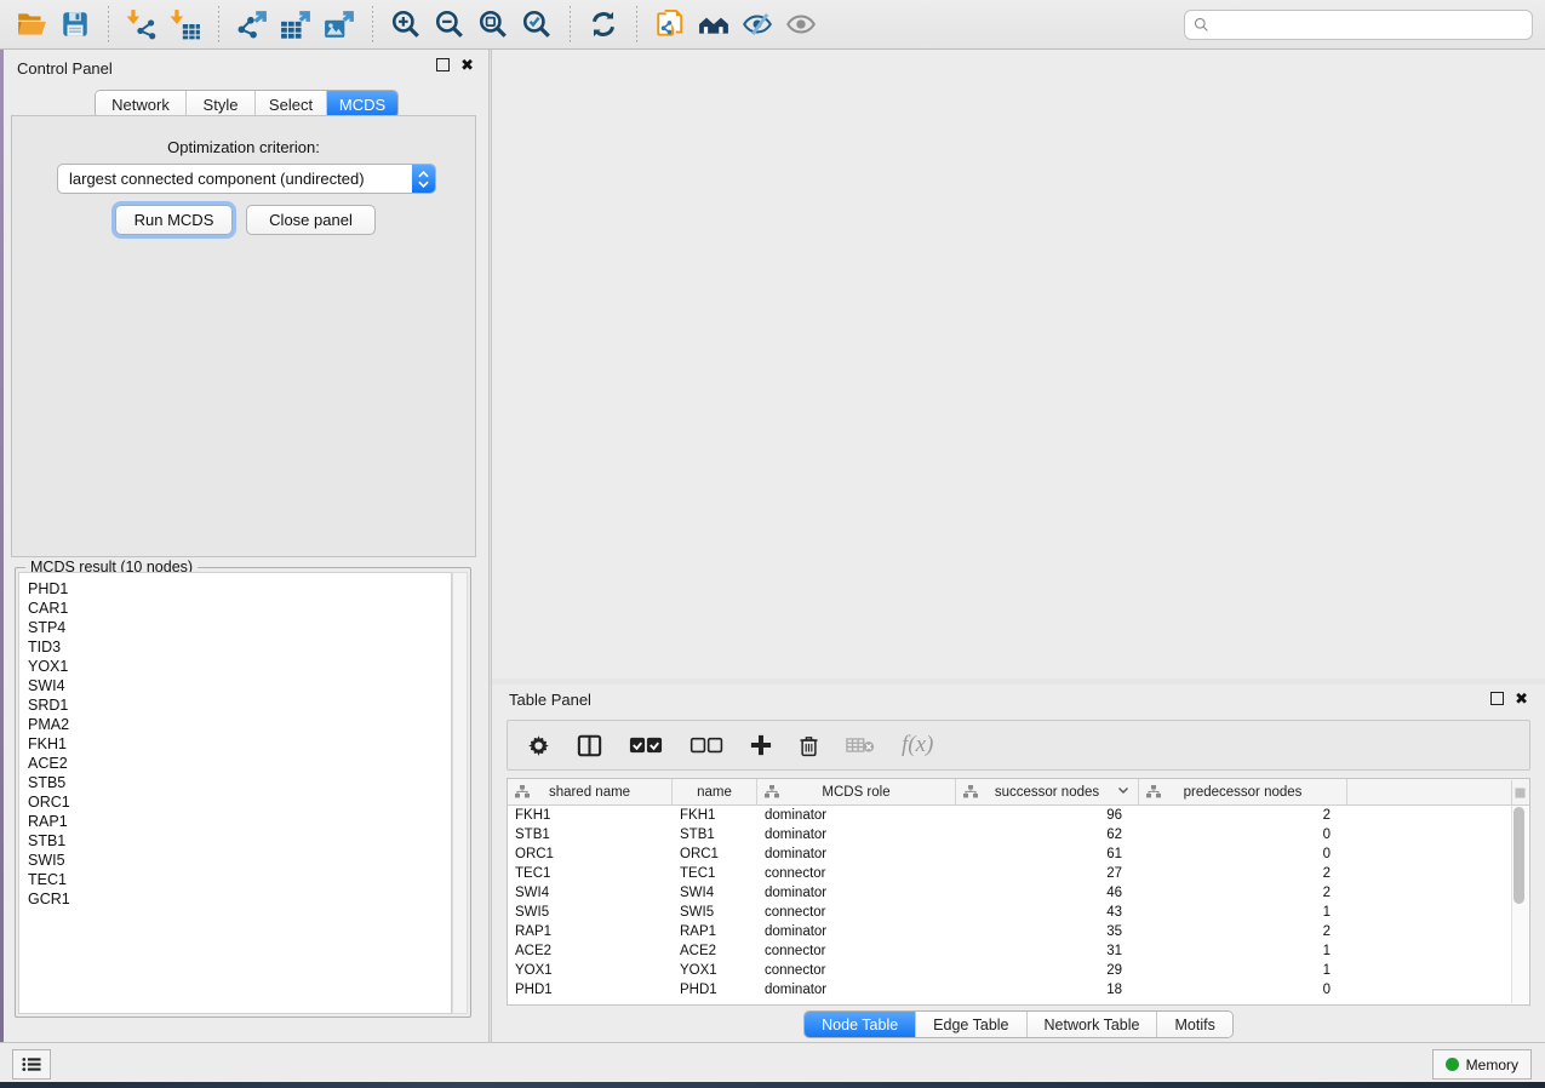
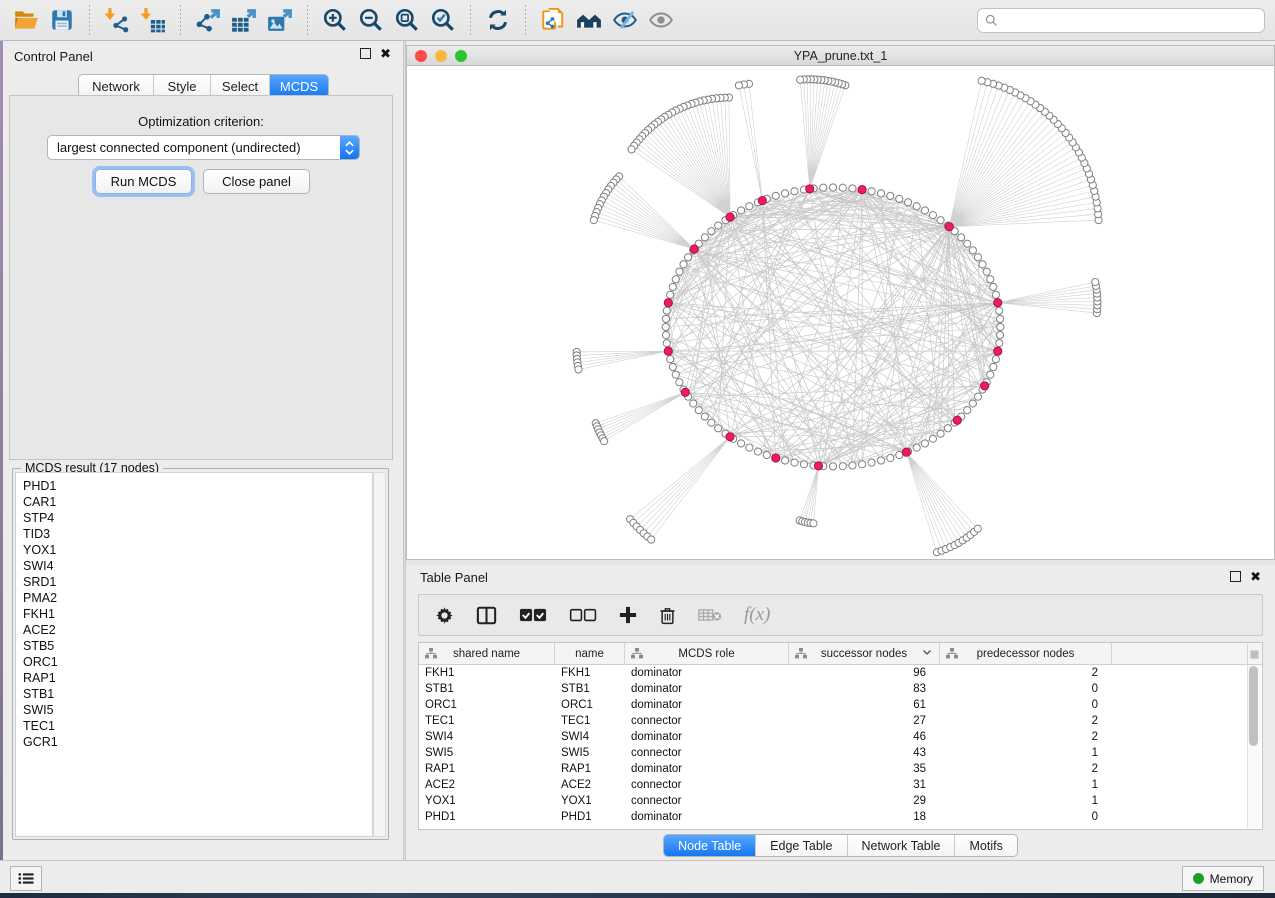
  Control Panel
  ✖
  Network
  Style
  Select
  MCDS
  Optimization criterion:
  largest connected component (undirected)
  Run MCDS
  Close panel
- MCDS result (10 nodes)
+ MCDS result (17 nodes)
  PHD1
  CAR1
  STP4
  TID3
  YOX1
  SWI4
  SRD1
  PMA2
  FKH1
  ACE2
  STB5
  ORC1
  RAP1
  STB1
  SWI5
  TEC1
  GCR1
+ YPA_prune.txt_1
  Table Panel
  ✖
  f(x)
  shared name
  name
  MCDS role
  successor nodes
  predecessor nodes
  FKH1
  FKH1
  dominator
  96
  2
  STB1
  STB1
  dominator
- 62
+ 83
  0
  ORC1
  ORC1
  dominator
  61
  0
  TEC1
  TEC1
  connector
  27
  2
  SWI4
  SWI4
  dominator
  46
  2
  SWI5
  SWI5
  connector
  43
  1
  RAP1
  RAP1
  dominator
  35
  2
  ACE2
  ACE2
  connector
  31
  1
  YOX1
  YOX1
  connector
  29
  1
  PHD1
  PHD1
  dominator
  18
  0
  Node Table
  Edge Table
  Network Table
  Motifs
  Memory
